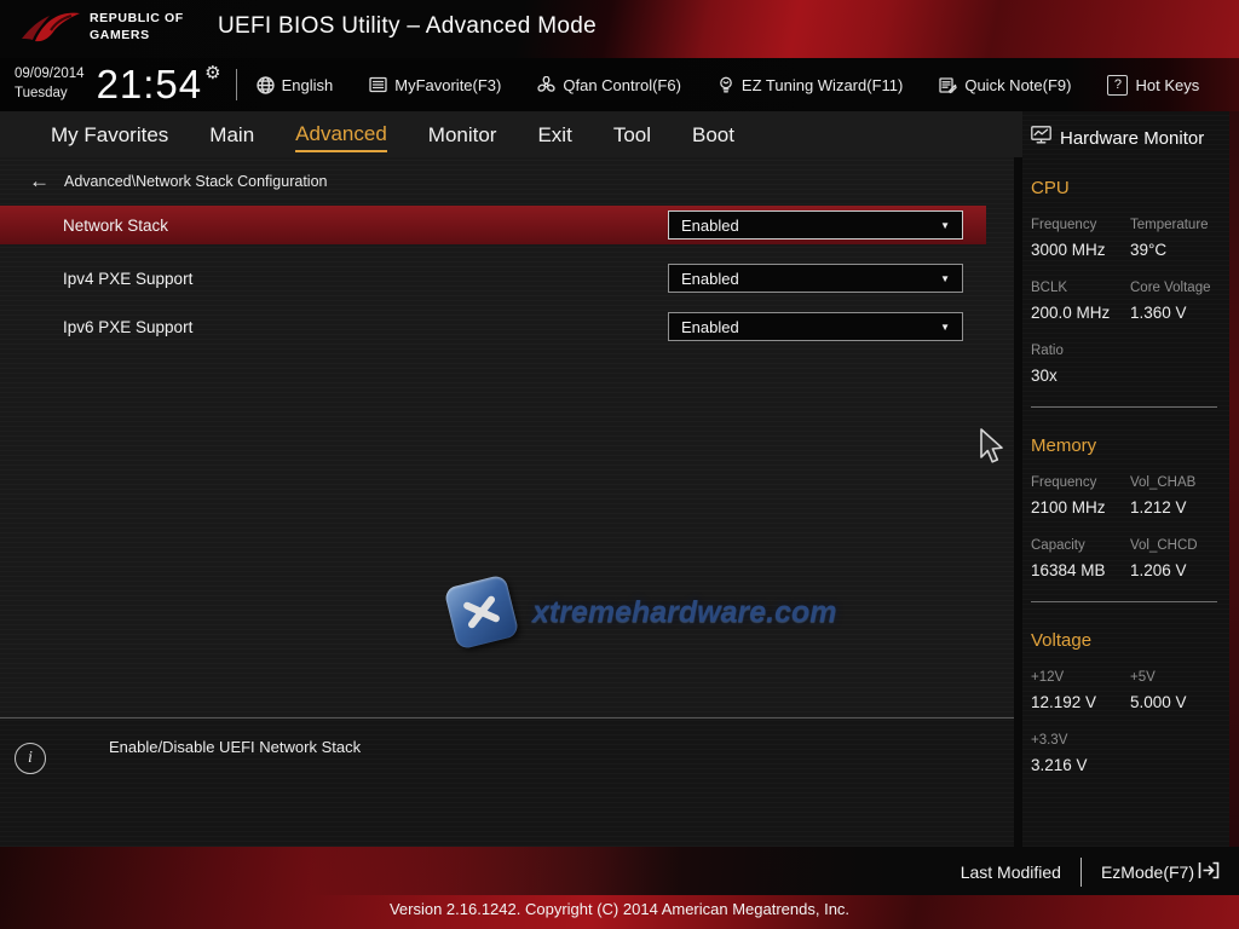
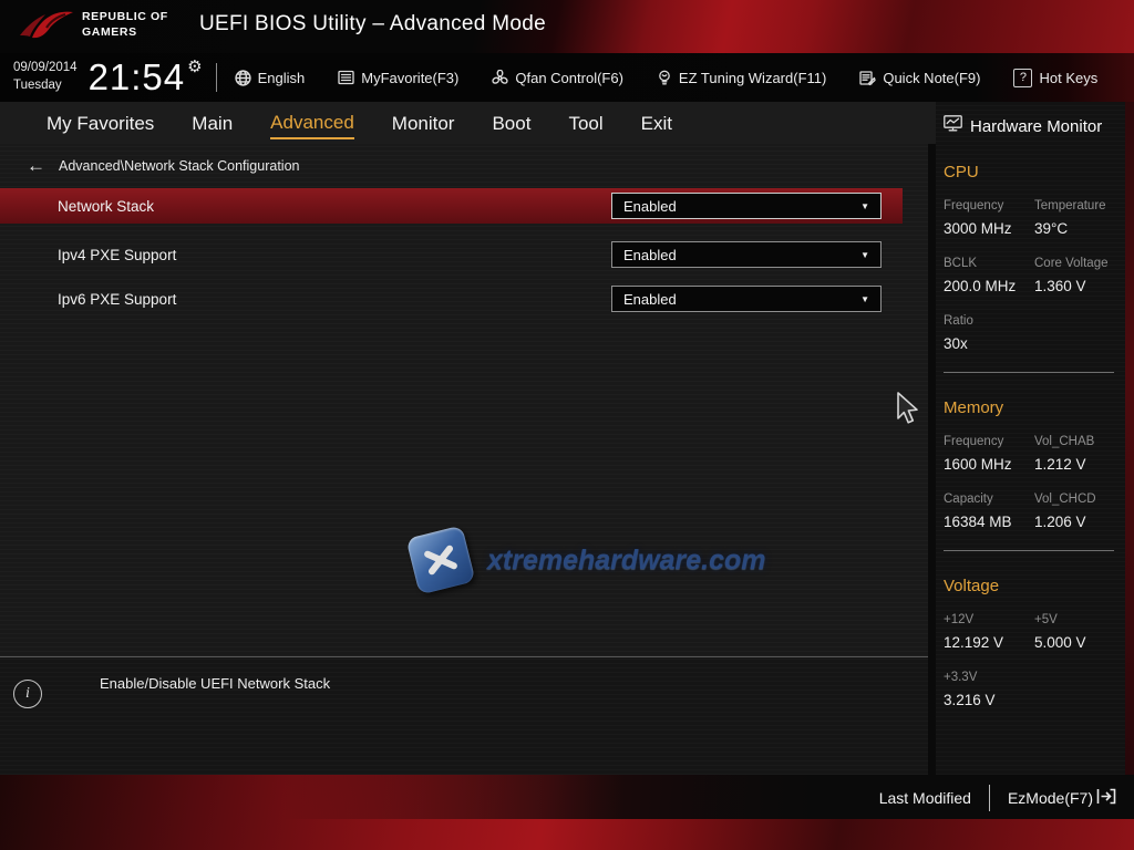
  REPUBLIC OF
  GAMERS
  UEFI BIOS Utility – Advanced Mode
  09/09/2014
  Tuesday
  21:54
  ⚙
  English
  MyFavorite(F3)
  Qfan Control(F6)
  EZ Tuning Wizard(F11)
  Quick Note(F9)
  ?
  Hot Keys
  My Favorites
  Main
  Advanced
  Monitor
- Exit
+ Boot
  Tool
- Boot
+ Exit
  ←
  Advanced\Network Stack Configuration
  Network Stack
  Enabled
  ▼
  Ipv4 PXE Support
  Enabled
  ▼
  Ipv6 PXE Support
  Enabled
  ▼
  xtremehardware.com
  i
  Enable/Disable UEFI Network Stack
  Hardware Monitor
  CPU
  Frequency
  3000 MHz
  Temperature
  39°C
  BCLK
  200.0 MHz
  Core Voltage
  1.360 V
  Ratio
  30x
  Memory
  Frequency
- 2100 MHz
+ 1600 MHz
  Vol_CHAB
  1.212 V
  Capacity
  16384 MB
  Vol_CHCD
  1.206 V
  Voltage
  +12V
  12.192 V
  +5V
  5.000 V
  +3.3V
  3.216 V
  Last Modified
  EzMode(F7)
- Version 2.16.1242. Copyright (C) 2014 American Megatrends, Inc.
